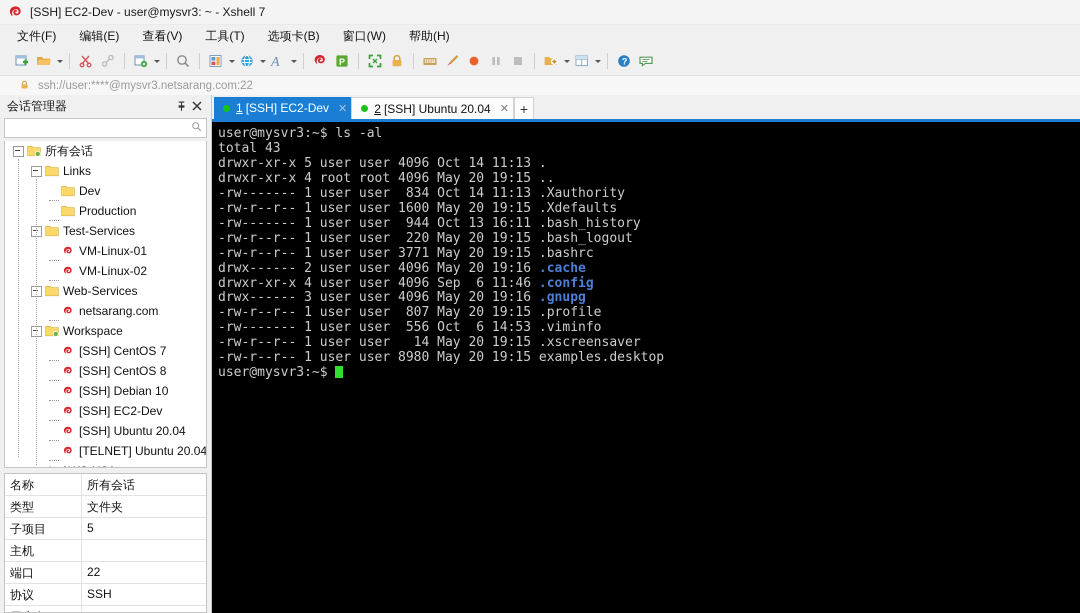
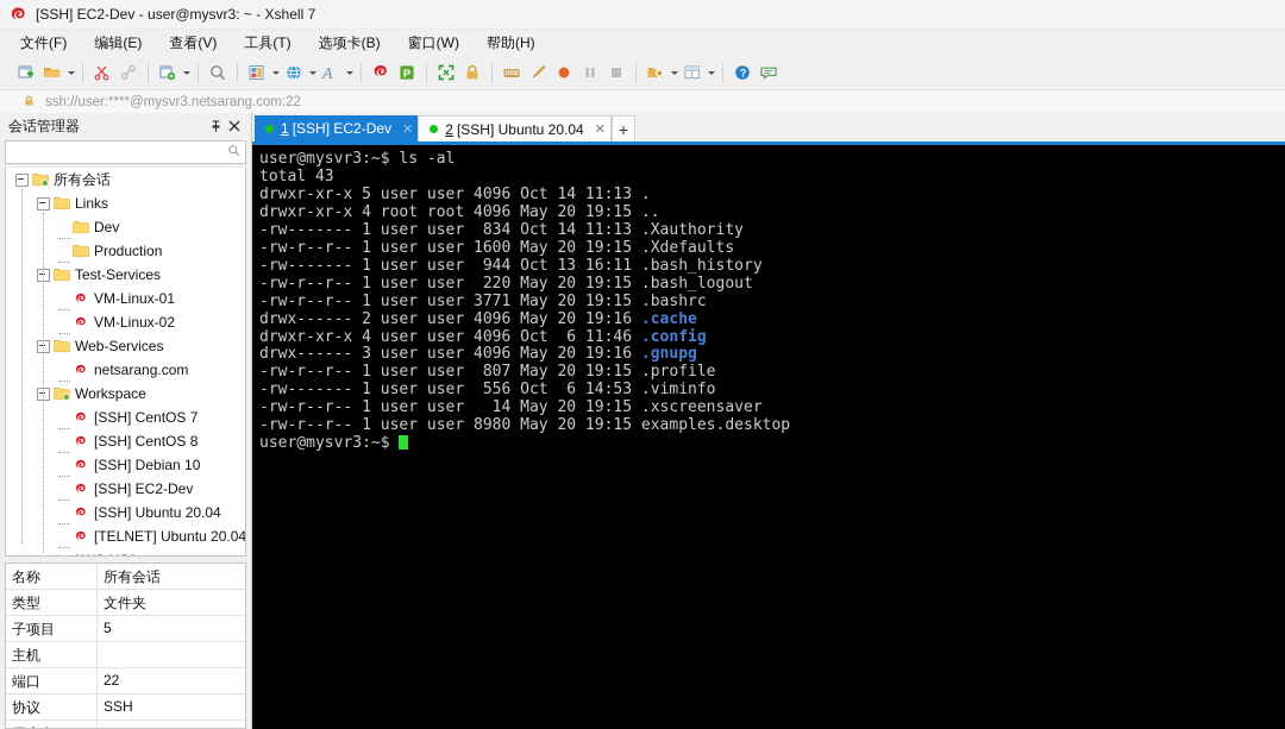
  [SSH] EC2-Dev - user@mysvr3: ~ - Xshell 7
  文件(F)
  编辑(E)
  查看(V)
  工具(T)
  选项卡(B)
  窗口(W)
  帮助(H)
  A
  P
  ?
  ssh://user:****@mysvr3.netsarang.com:22
  会话管理器
  所有会话
  Links
  Dev
  Production
  Test-Services
  VM-Linux-01
  VM-Linux-02
  Web-Services
  netsarang.com
  Workspace
  [SSH] CentOS 7
  [SSH] CentOS 8
  [SSH] Debian 10
  [SSH] EC2-Dev
  [SSH] Ubuntu 20.04
  [TELNET] Ubuntu 20.04
  名称
  所有会话
  类型
  文件夹
  子项目
  5
  主机
  端口
  22
  协议
  SSH
  1
  [SSH] EC2-Dev
  ✕
  2
  [SSH] Ubuntu 20.04
  ✕
  +
  user@mysvr3:~$ ls -al
  total 43
  drwxr-xr-x 5 user user 4096 Oct 14 11:13 .
  drwxr-xr-x 4 root root 4096 May 20 19:15 ..
  -rw------- 1 user user 834 Oct 14 11:13 .Xauthority
  -rw-r--r-- 1 user user 1600 May 20 19:15 .Xdefaults
  -rw------- 1 user user 944 Oct 13 16:11 .bash_history
  -rw-r--r-- 1 user user 220 May 20 19:15 .bash_logout
  -rw-r--r-- 1 user user 3771 May 20 19:15 .bashrc
  drwx------ 2 user user 4096 May 20 19:16 .cache
- drwxr-xr-x 4 user user 4096 Sep 6 11:46 .config
+ drwxr-xr-x 4 user user 4096 Oct 6 11:46 .config
  drwx------ 3 user user 4096 May 20 19:16 .gnupg
  -rw-r--r-- 1 user user 807 May 20 19:15 .profile
  -rw------- 1 user user 556 Oct 6 14:53 .viminfo
  -rw-r--r-- 1 user user 14 May 20 19:15 .xscreensaver
  -rw-r--r-- 1 user user 8980 May 20 19:15 examples.desktop
  user@mysvr3:~$
